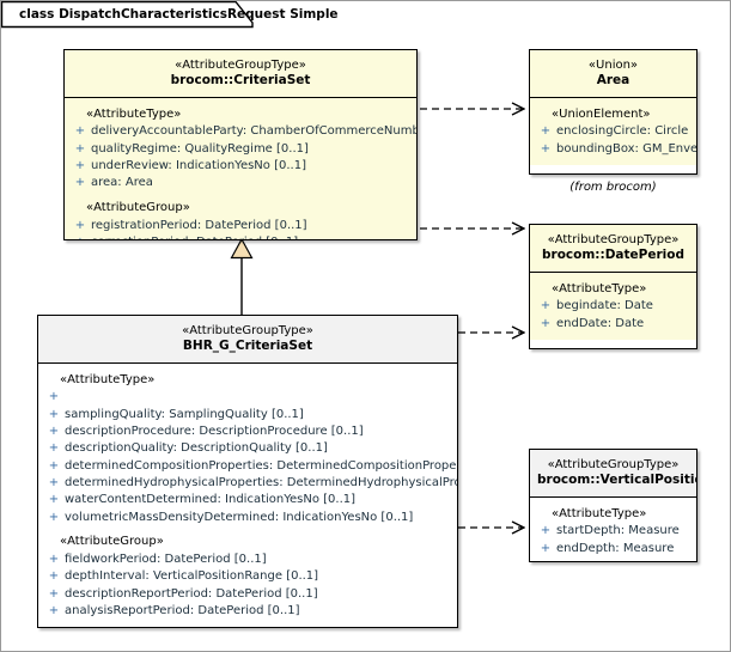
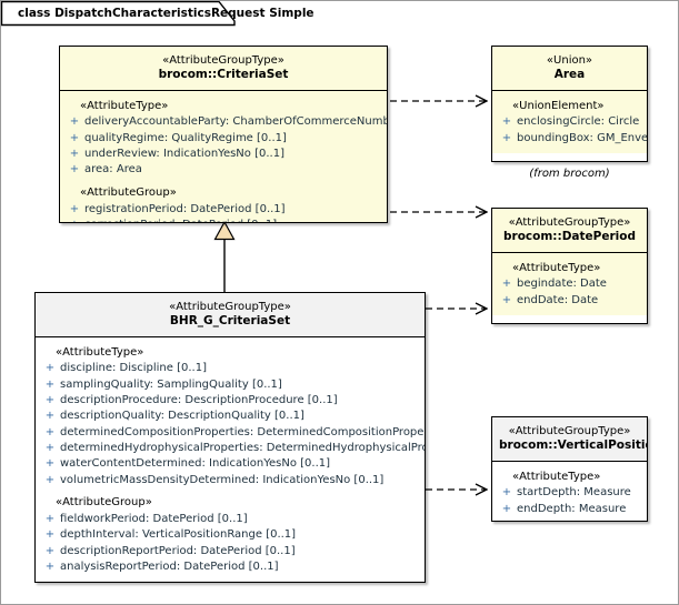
  class DispatchCharacteristicsRequest Simple
  «AttributeGroupType»
  brocom::CriteriaSet
  «AttributeType»
  +
  deliveryAccountableParty: ChamberOfCommerceNumb
  +
  qualityRegime: QualityRegime [0..1]
  +
  underReview: IndicationYesNo [0..1]
  +
  area: Area
  «AttributeGroup»
  +
  registrationPeriod: DatePeriod [0..1]
  «AttributeGroupType»
  BHR_G_CriteriaSet
  «AttributeType»
  +
+ discipline: Discipline [0..1]
  +
  samplingQuality: SamplingQuality [0..1]
  +
  descriptionProcedure: DescriptionProcedure [0..1]
  +
  descriptionQuality: DescriptionQuality [0..1]
  +
  determinedCompositionProperties: DeterminedCompositionPrope
  +
  determinedHydrophysicalProperties: DeterminedHydrophysicalPr
  +
  waterContentDetermined: IndicationYesNo [0..1]
  +
  volumetricMassDensityDetermined: IndicationYesNo [0..1]
  «AttributeGroup»
  +
  fieldworkPeriod: DatePeriod [0..1]
  +
  depthInterval: VerticalPositionRange [0..1]
  +
  descriptionReportPeriod: DatePeriod [0..1]
  +
  analysisReportPeriod: DatePeriod [0..1]
  «Union»
  Area
  «UnionElement»
  +
  enclosingCircle: Circle
  +
  boundingBox: GM_Enve
  (from brocom)
  «AttributeGroupType»
  brocom::DatePeriod
  «AttributeType»
  +
  begindate: Date
  +
  endDate: Date
  «AttributeGroupType»
  brocom::VerticalPositi
  «AttributeType»
  +
  startDepth: Measure
  +
  endDepth: Measure
